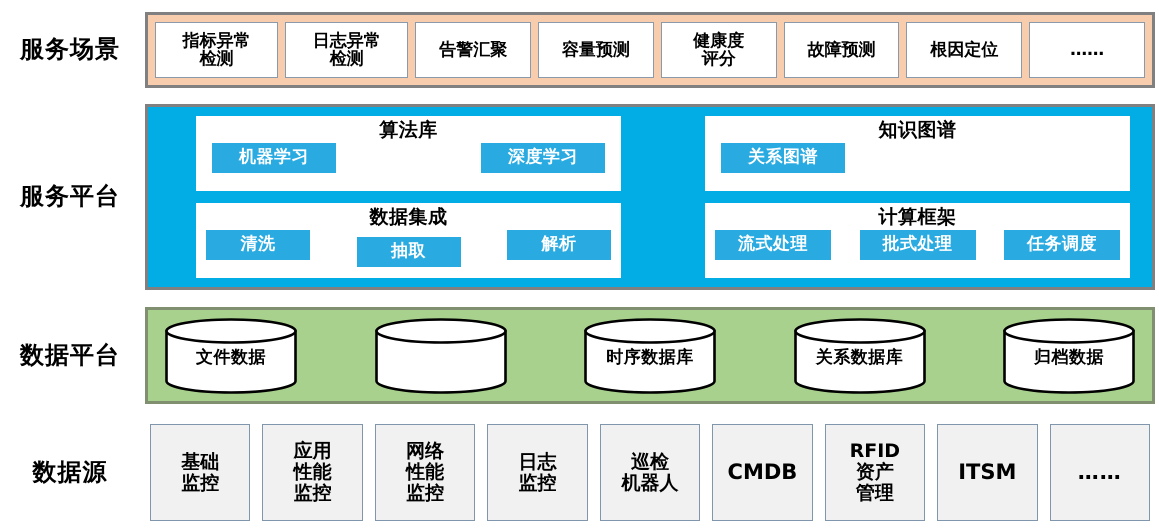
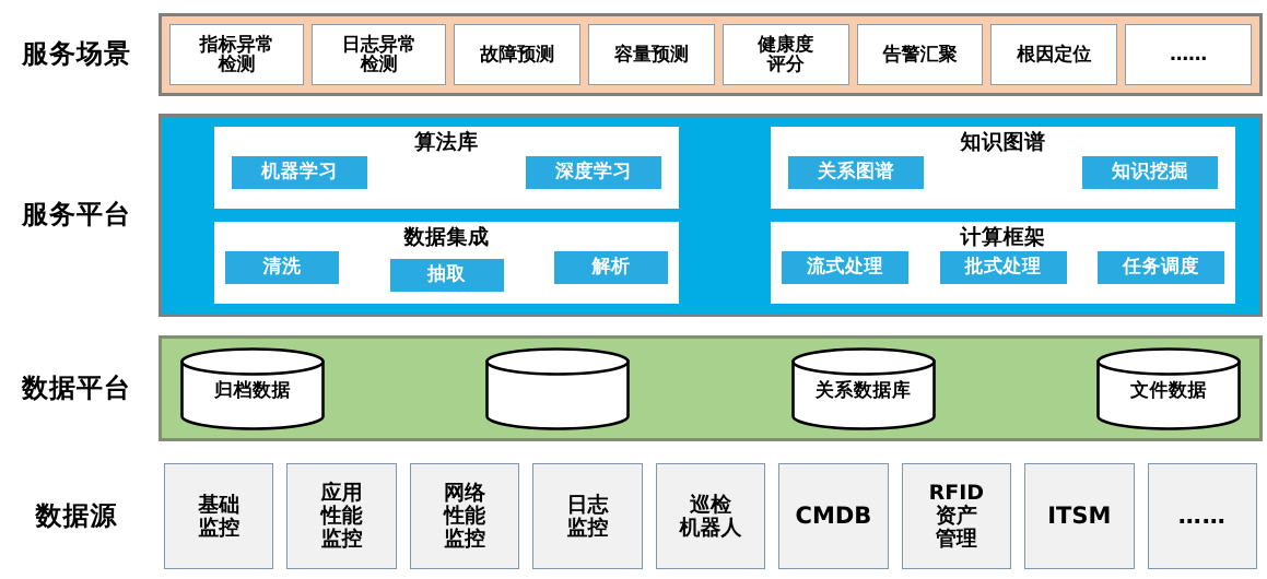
  服务场景
  服务平台
  数据平台
  数据源
  指标异常
  检测
  日志异常
  检测
- 告警汇聚
+ 故障预测
  容量预测
  健康度
  评分
- 故障预测
+ 告警汇聚
  根因定位
  ……
  算法库
  机器学习
  深度学习
  知识图谱
  关系图谱
+ 知识挖掘
  数据集成
  清洗
  抽取
  解析
  计算框架
  流式处理
  批式处理
  任务调度
- 文件数据
+ 归档数据
- 时序数据库
  关系数据库
- 归档数据
+ 文件数据
  基础
  监控
  应用
  性能
  监控
  网络
  性能
  监控
  日志
  监控
  巡检
  机器人
  CMDB
  RFID
  资产
  管理
  ITSM
  ……
